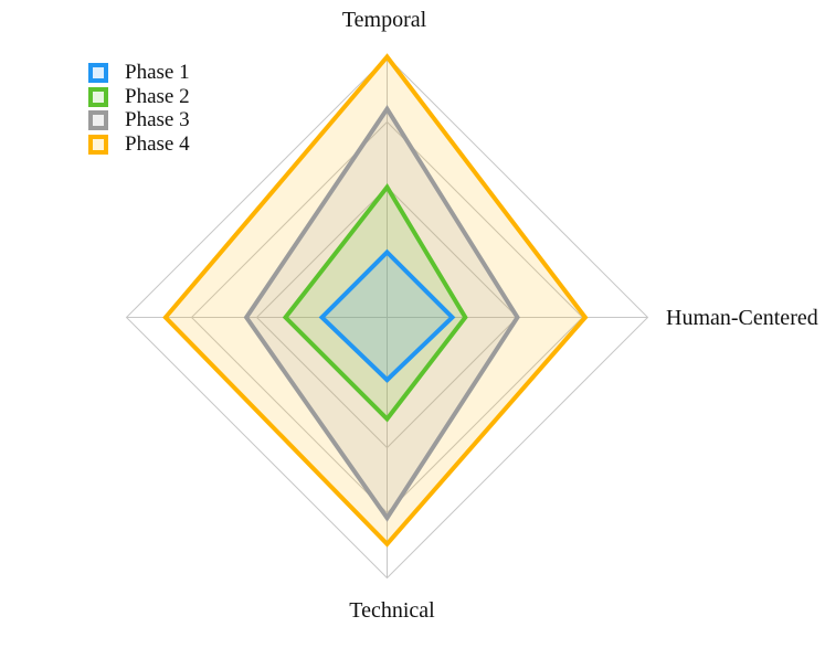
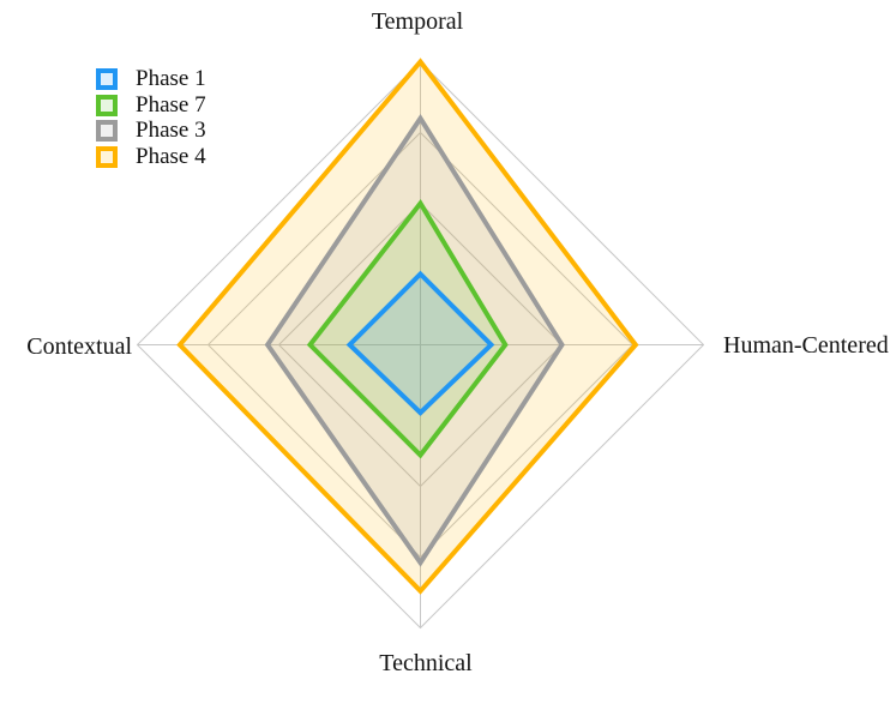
  Temporal
  Human-Centered
+ Contextual
  Technical
  Phase 1
- Phase 2
+ Phase 7
  Phase 3
  Phase 4
